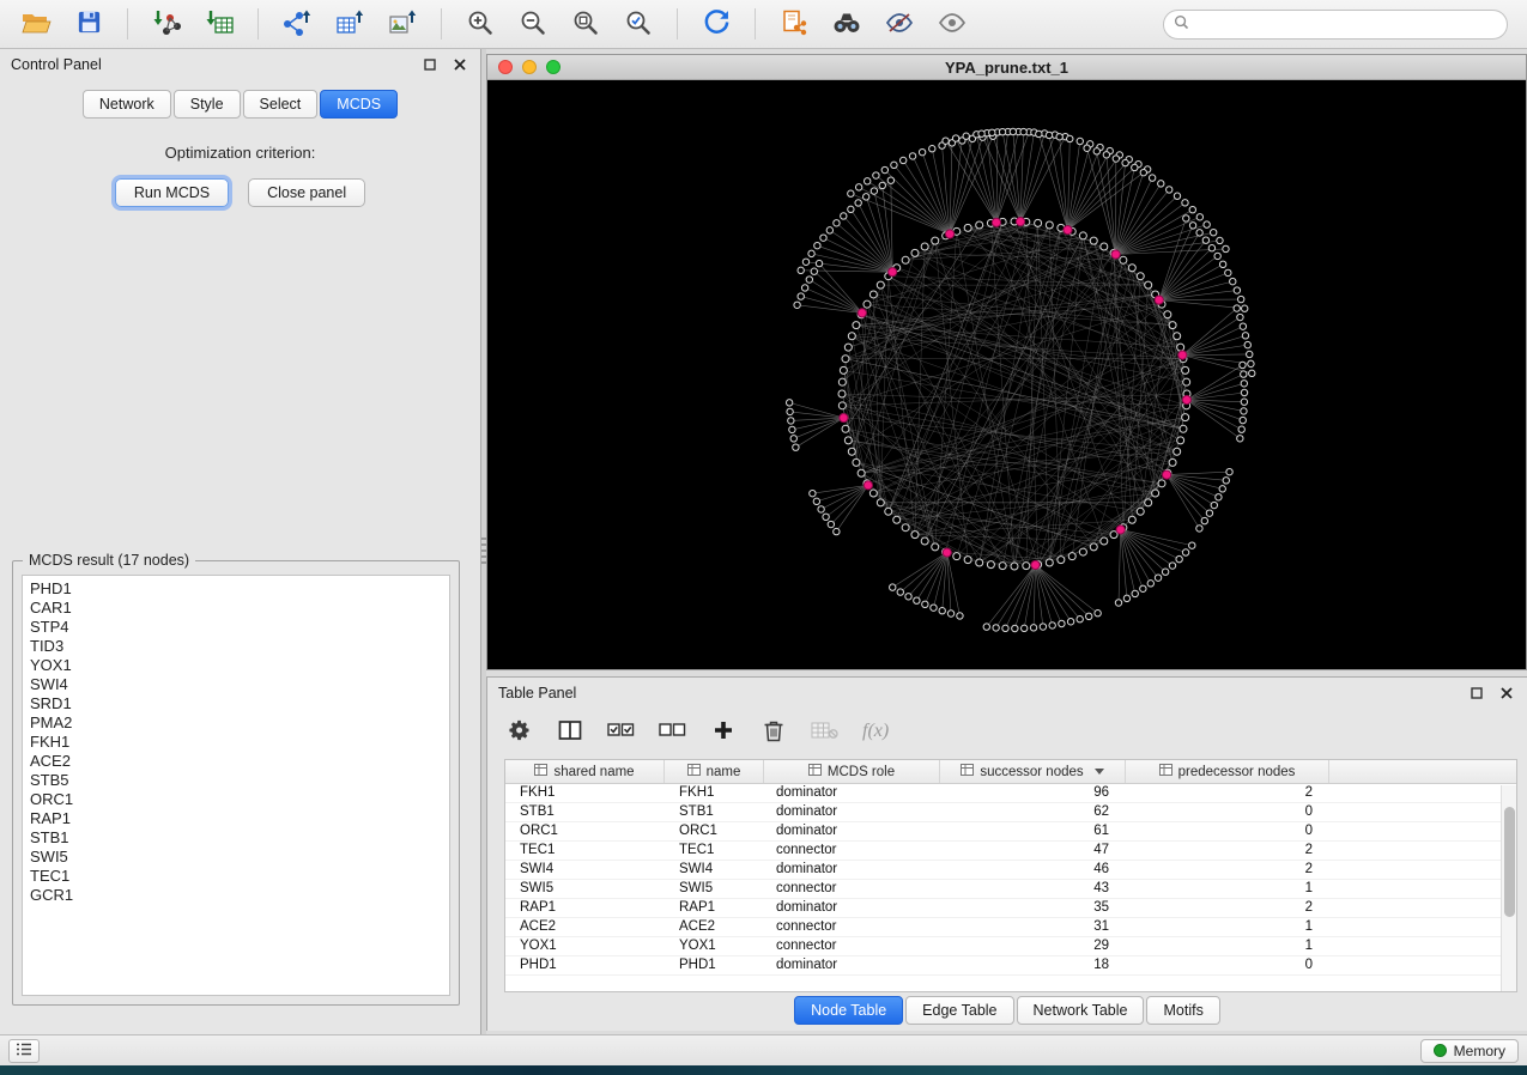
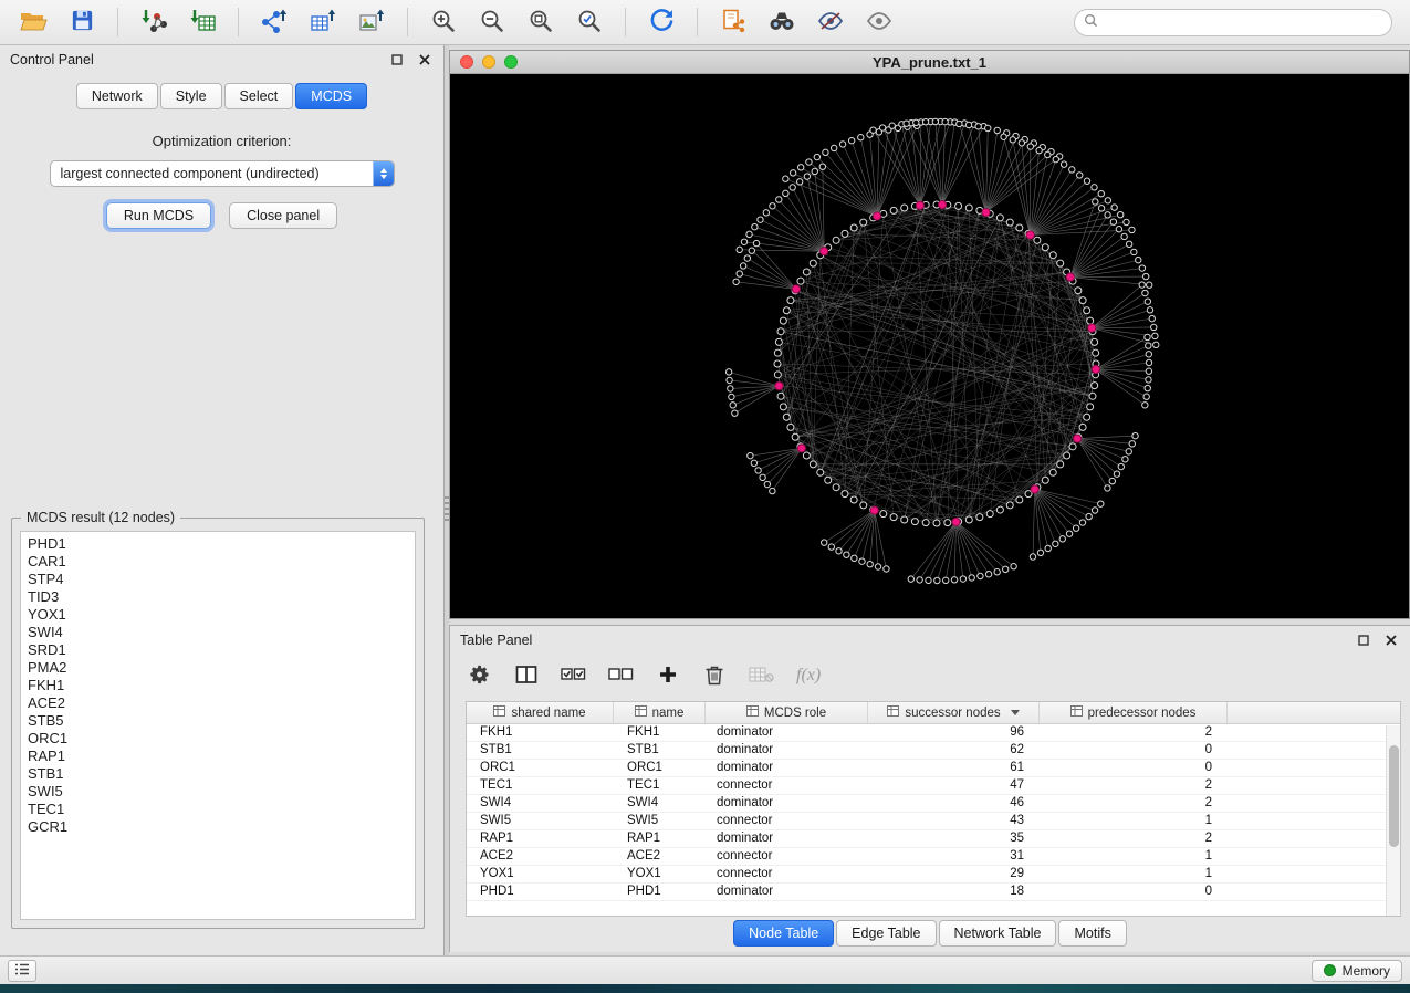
  Control Panel
  Network
  Style
  Select
  MCDS
  Optimization criterion:
+ largest connected component (undirected)
  Run MCDS
  Close panel
- MCDS result (17 nodes)
+ MCDS result (12 nodes)
  PHD1
  CAR1
  STP4
  TID3
  YOX1
  SWI4
  SRD1
  PMA2
  FKH1
  ACE2
  STB5
  ORC1
  RAP1
  STB1
  SWI5
  TEC1
  GCR1
  YPA_prune.txt_1
  Table Panel
  f(x)
  shared name
  name
  MCDS role
  successor nodes
  predecessor nodes
  FKH1
  FKH1
  dominator
  96
  2
  STB1
  STB1
  dominator
  62
  0
  ORC1
  ORC1
  dominator
  61
  0
  TEC1
  TEC1
  connector
  47
  2
  SWI4
  SWI4
  dominator
  46
  2
  SWI5
  SWI5
  connector
  43
  1
  RAP1
  RAP1
  dominator
  35
  2
  ACE2
  ACE2
  connector
  31
  1
  YOX1
  YOX1
  connector
  29
  1
  PHD1
  PHD1
  dominator
  18
  0
  Node Table
  Edge Table
  Network Table
  Motifs
  Memory
